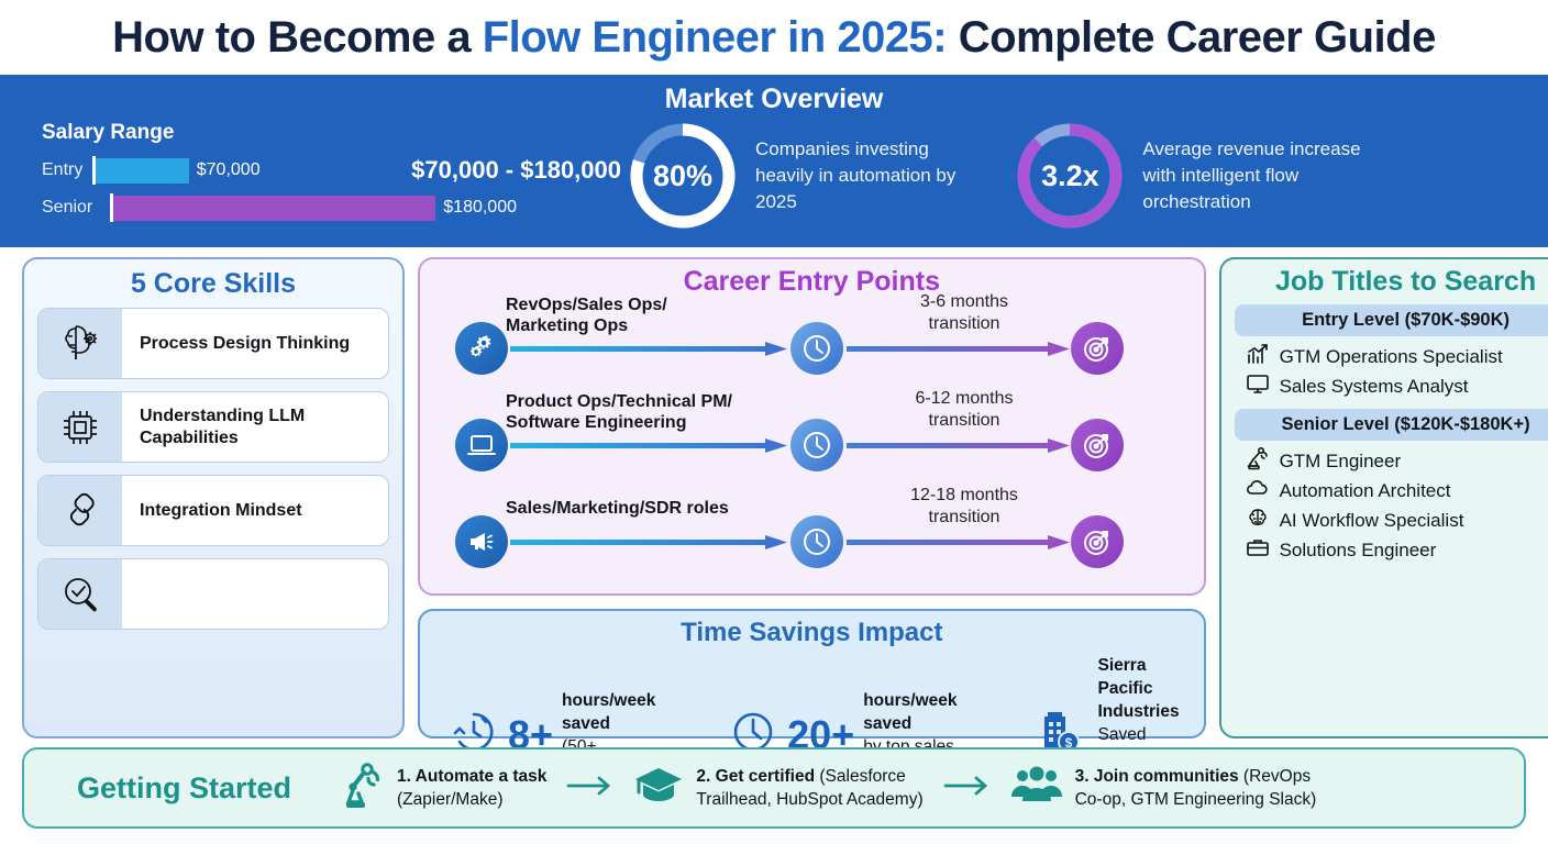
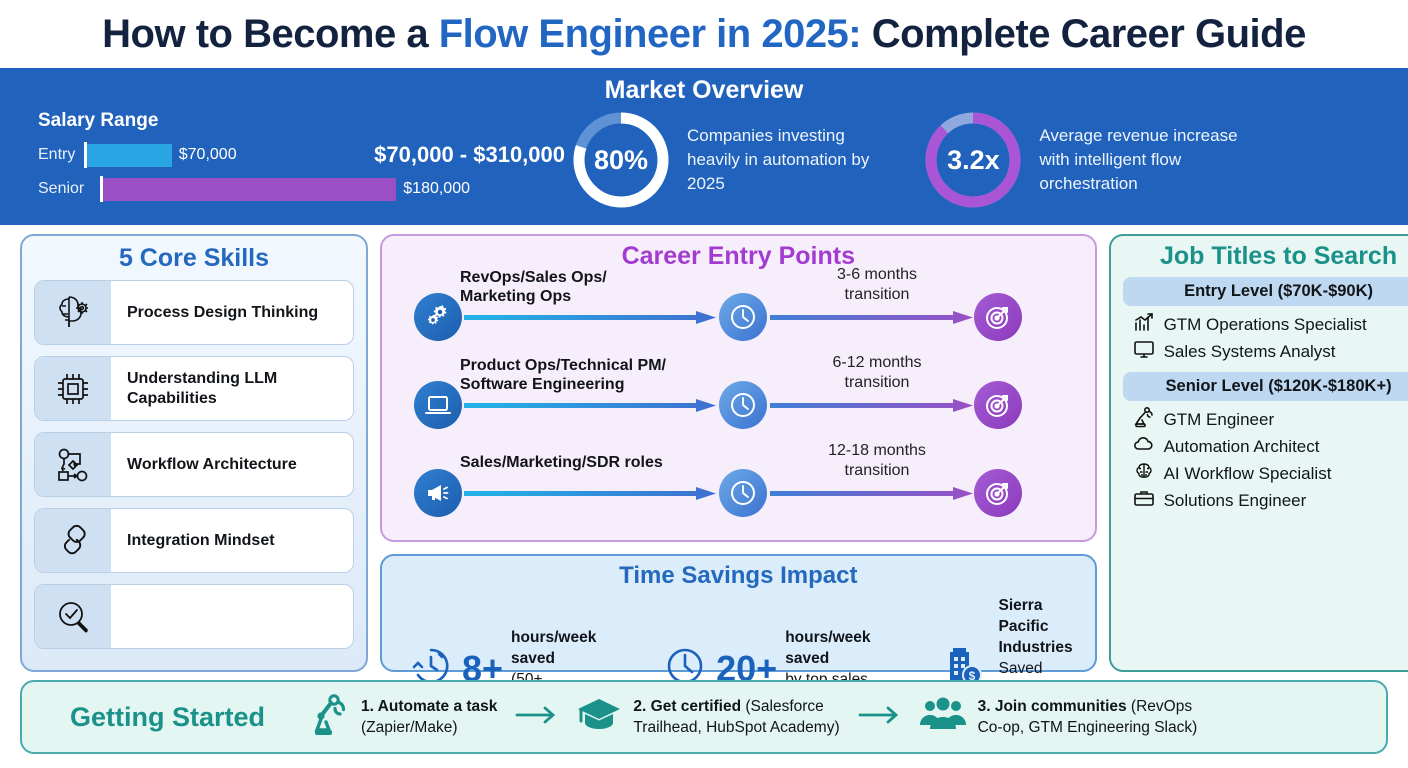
  How to Become a Flow Engineer in 2025: Complete Career Guide
  Market Overview
  Salary Range
  Entry
  $70,000
- $70,000 - $180,000
+ $70,000 - $310,000
  Senior
  $180,000
  80%
  Companies investing
  heavily in automation by
  2025
  3.2x
  Average revenue increase
  with intelligent flow
  orchestration
  5 Core Skills
  Process Design Thinking
  Understanding LLM Capabilities
+ Workflow Architecture
  Integration Mindset
  Career Entry Points
  RevOps/Sales Ops/
  Marketing Ops
  3-6 months
  transition
  Product Ops/Technical PM/
  Software Engineering
  6-12 months
  transition
  Sales/Marketing/SDR roles
  12-18 months
  transition
  Time Savings Impact
  8+
  hours/week saved
  20+
  hours/week saved
  by top sales
  $
  Sierra Pacific Industries
  Job Titles to Search
  Entry Level ($70K-$90K)
  GTM Operations Specialist
  Sales Systems Analyst
  Senior Level ($120K-$180K+)
  GTM Engineer
  Automation Architect
  AI Workflow Specialist
  Solutions Engineer
  Getting Started
  1. Automate a task
  (Zapier/Make)
  2. Get certified (Salesforce
  Trailhead, HubSpot Academy)
  3. Join communities (RevOps
  Co-op, GTM Engineering Slack)
